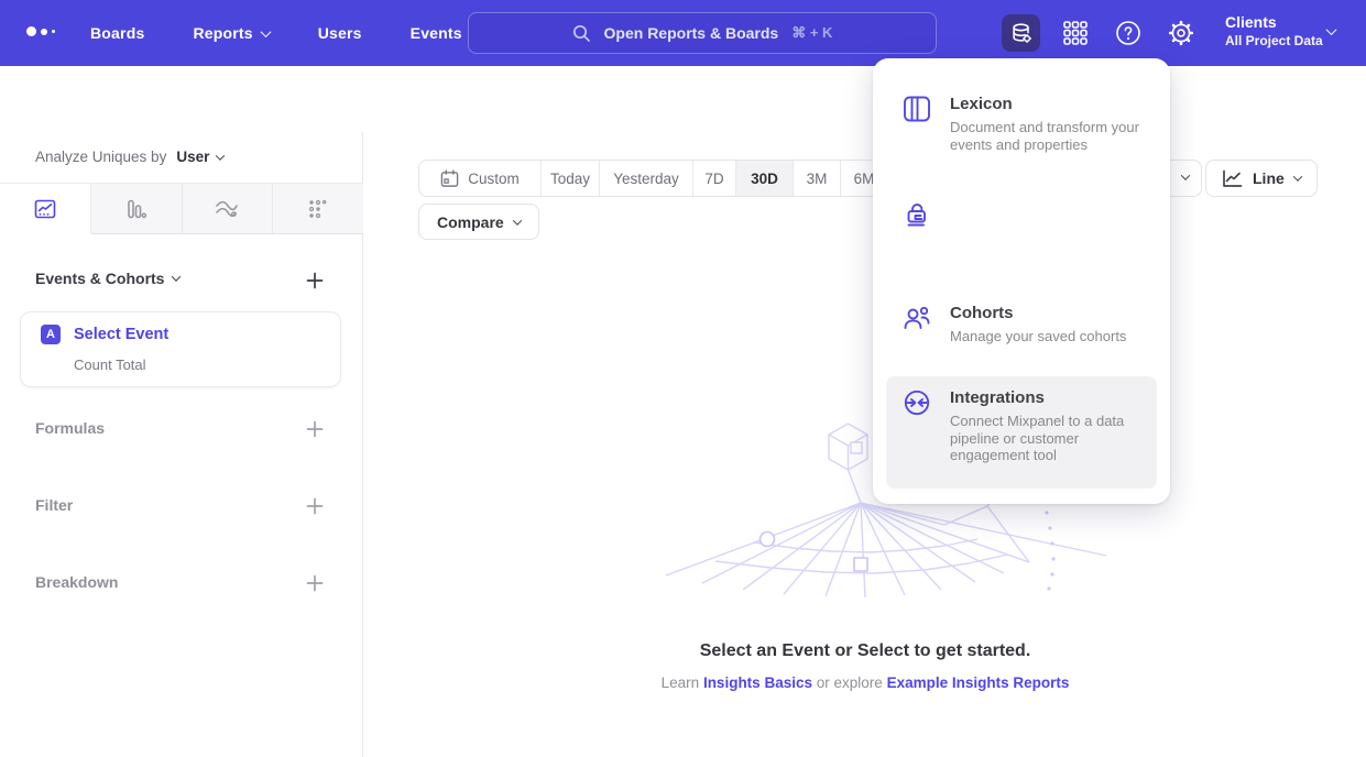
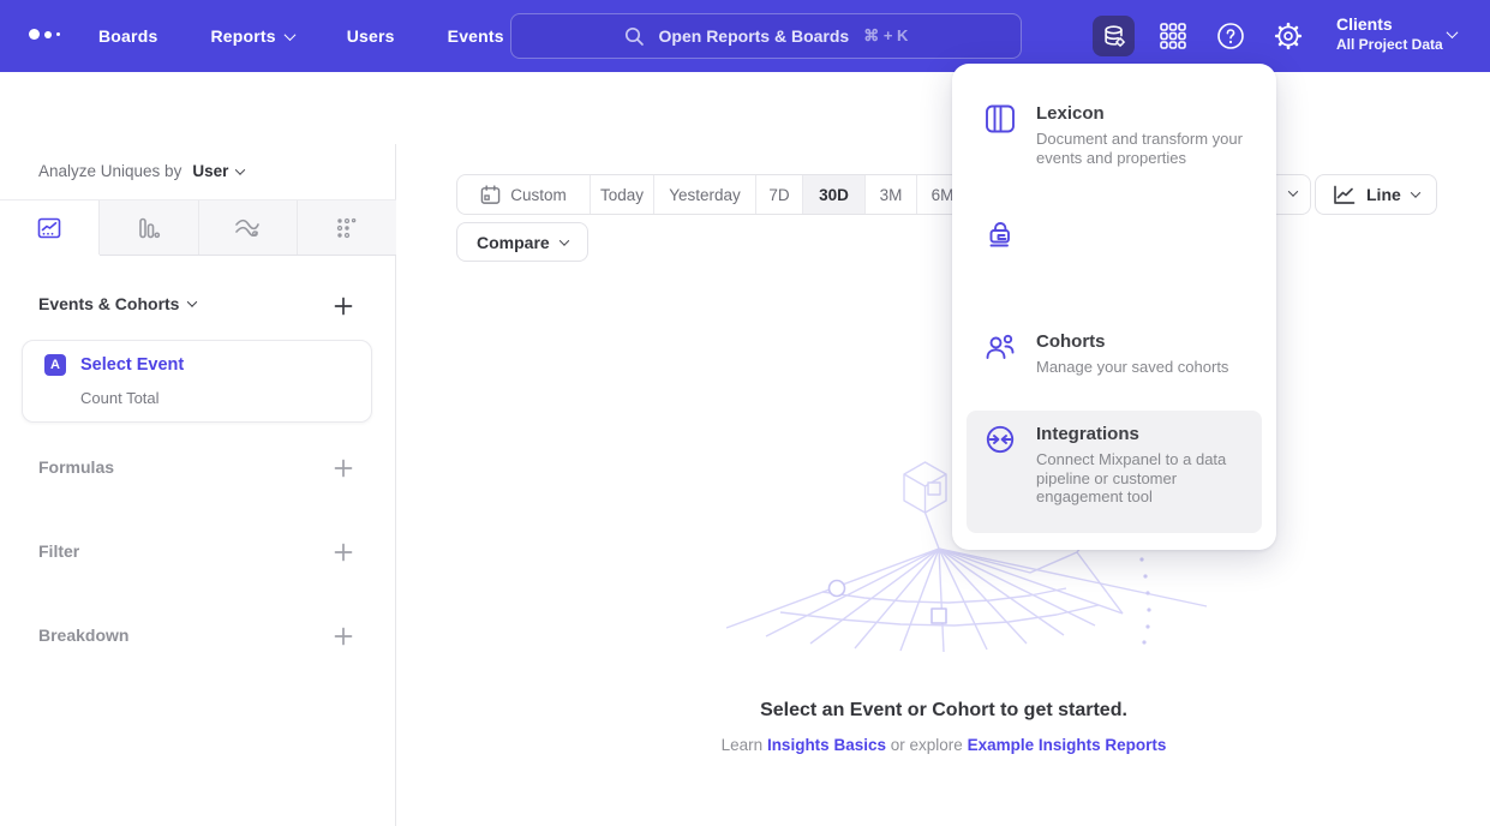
  Boards
  Reports
  Users
  Events
  Open Reports & Boards
  ⌘ + K
  Clients
  All Project Data
  Analyze Uniques by
  User
  Events & Cohorts
  A
  Select Event
  Count Total
  Formulas
  Filter
  Breakdown
  Custom
  Today
  Yesterday
  7D
  30D
  3M
  6M
  Compare
  Line
- Select an Event or Select to get started.
+ Select an Event or Cohort to get started.
  Learn Insights Basics or explore Example Insights Reports
  Lexicon
  Document and transform your events and properties
  Cohorts
  Manage your saved cohorts
  Integrations
  Connect Mixpanel to a data pipeline or customer engagement tool
